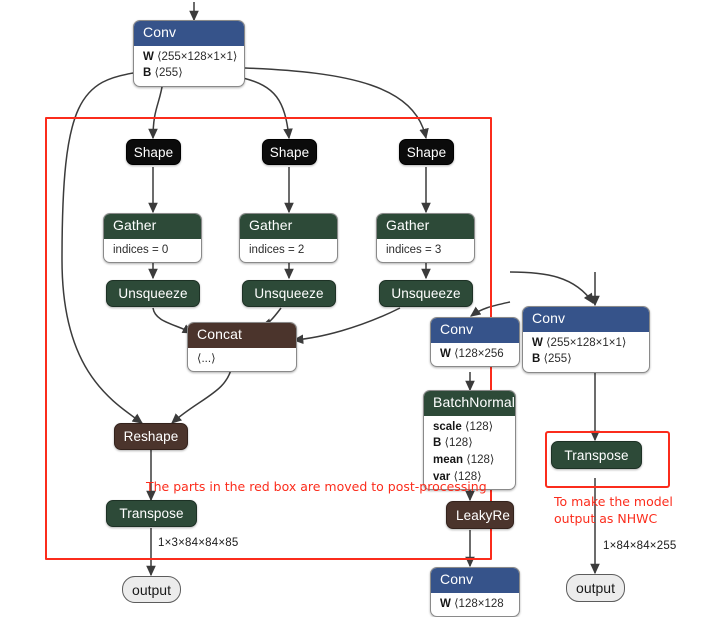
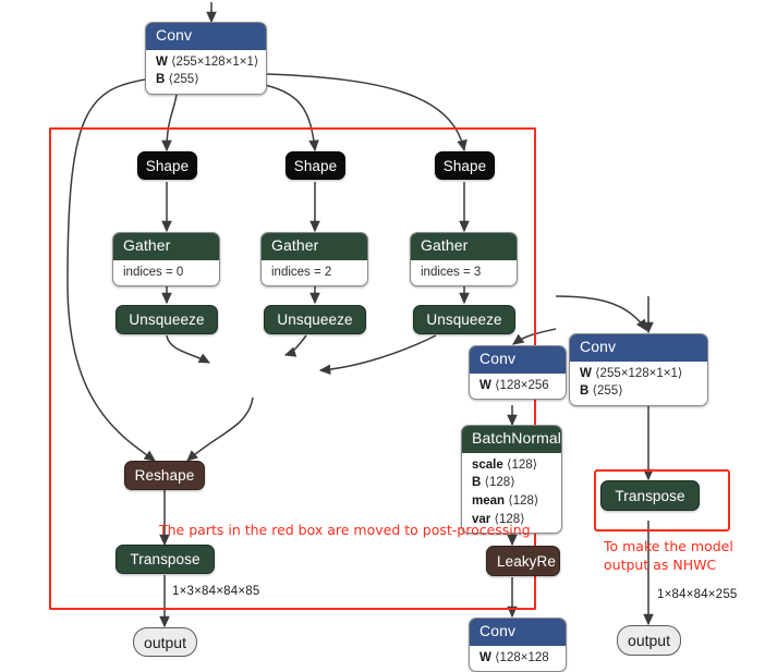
  Conv
  W ⟨255×128×1×1⟩
  B ⟨255⟩
  Shape
  Shape
  Shape
  Gather
  indices = 0
  Gather
  indices = 2
  Gather
  indices = 3
  Unsqueeze
  Unsqueeze
  Unsqueeze
- Concat
- ⟨...⟩
  Reshape
  Transpose
  output
  Conv
  W ⟨128×256
  BatchNormal
  scale ⟨128⟩
  B ⟨128⟩
  mean ⟨128⟩
  var ⟨128⟩
  LeakyRe
  Conv
  W ⟨128×128
  Conv
  W ⟨255×128×1×1⟩
  B ⟨255⟩
  Transpose
  output
  The parts in the red box are moved to post-processing
  To make the model
  output as NHWC
  1×3×84×84×85
  1×84×84×255
